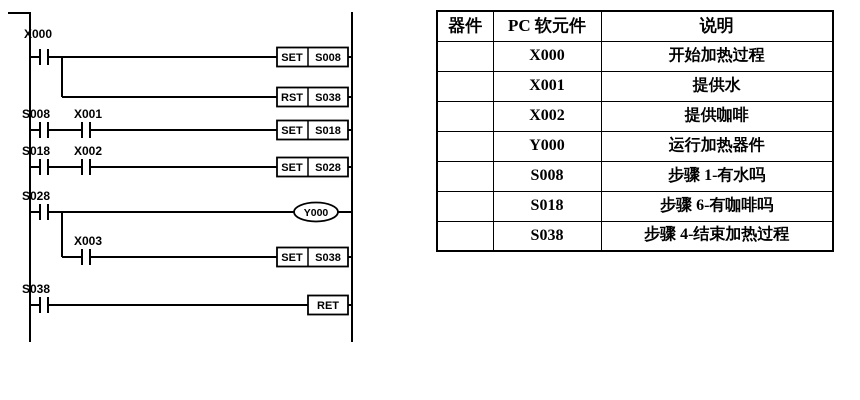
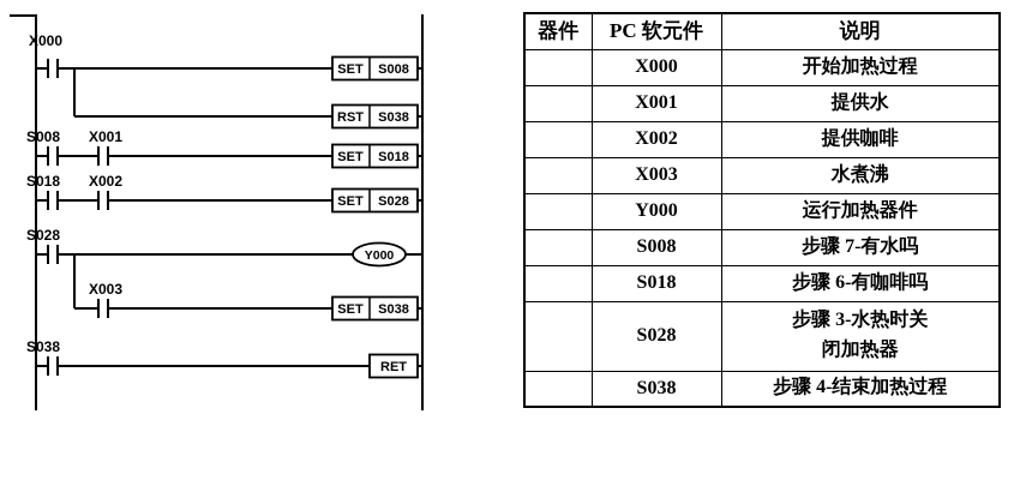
  X000
  SET
  S008
  RST
  S038
  S008
  X001
  SET
  S018
  S018
  X002
  SET
  S028
  S028
  Y000
  X003
  SET
  S038
  S038
  RET
  器件	PC 软元件	说明
  	X000	开始加热过程
  	X001	提供水
  	X002	提供咖啡
+ 	X003	水煮沸
  	Y000	运行加热器件
- 	S008	步骤 1-有水吗
+ 	S008	步骤 7-有水吗
  	S018	步骤 6-有咖啡吗
+ 	S028	步骤 3-水热时关 闭加热器
  	S038	步骤 4-结束加热过程
